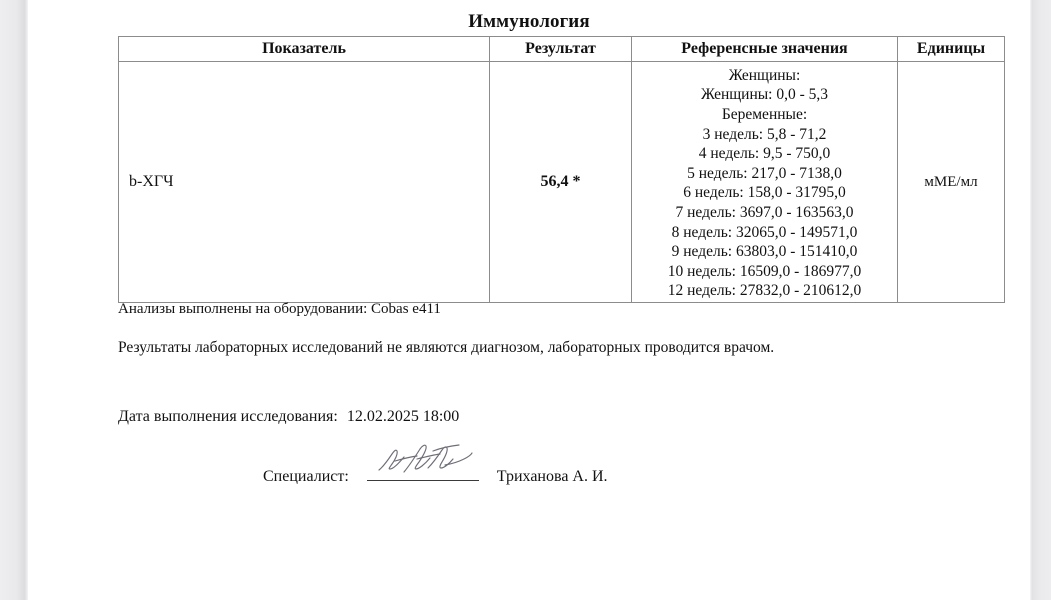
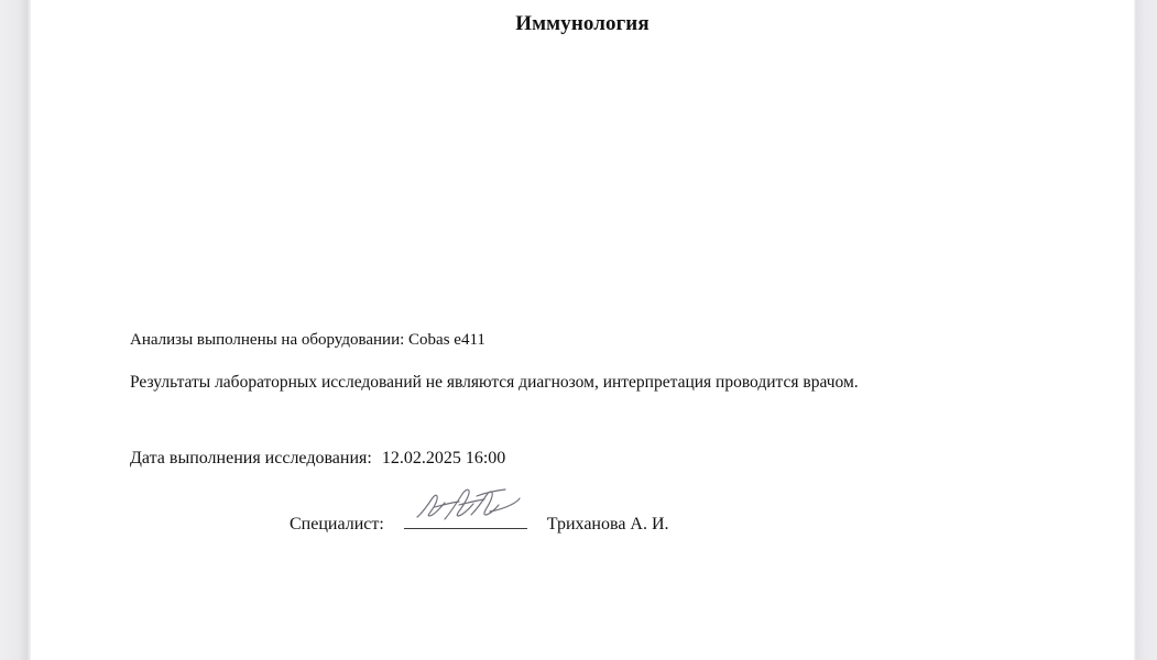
  Иммунология
- Показатель	Результат	Референсные значения	Единицы
- b-ХГЧ	56,4 *	Женщины: Женщины: 0,0 - 5,3 Беременные: 3 недель: 5,8 - 71,2 4 недель: 9,5 - 750,0 5 недель: 217,0 - 7138,0 6 недель: 158,0 - 31795,0 7 недель: 3697,0 - 163563,0 8 недель: 32065,0 - 149571,0 9 недель: 63803,0 - 151410,0 10 недель: 16509,0 - 186977,0 12 недель: 27832,0 - 210612,0	мМЕ/мл
  Анализы выполнены на оборудовании: Cobas e411
- Результаты лабораторных исследований не являются диагнозом, лабораторных проводится врачом.
+ Результаты лабораторных исследований не являются диагнозом, интерпретация проводится врачом.
- Дата выполнения исследования: 12.02.2025 18:00
+ Дата выполнения исследования: 12.02.2025 16:00
  Специалист:
  Триханова А. И.
